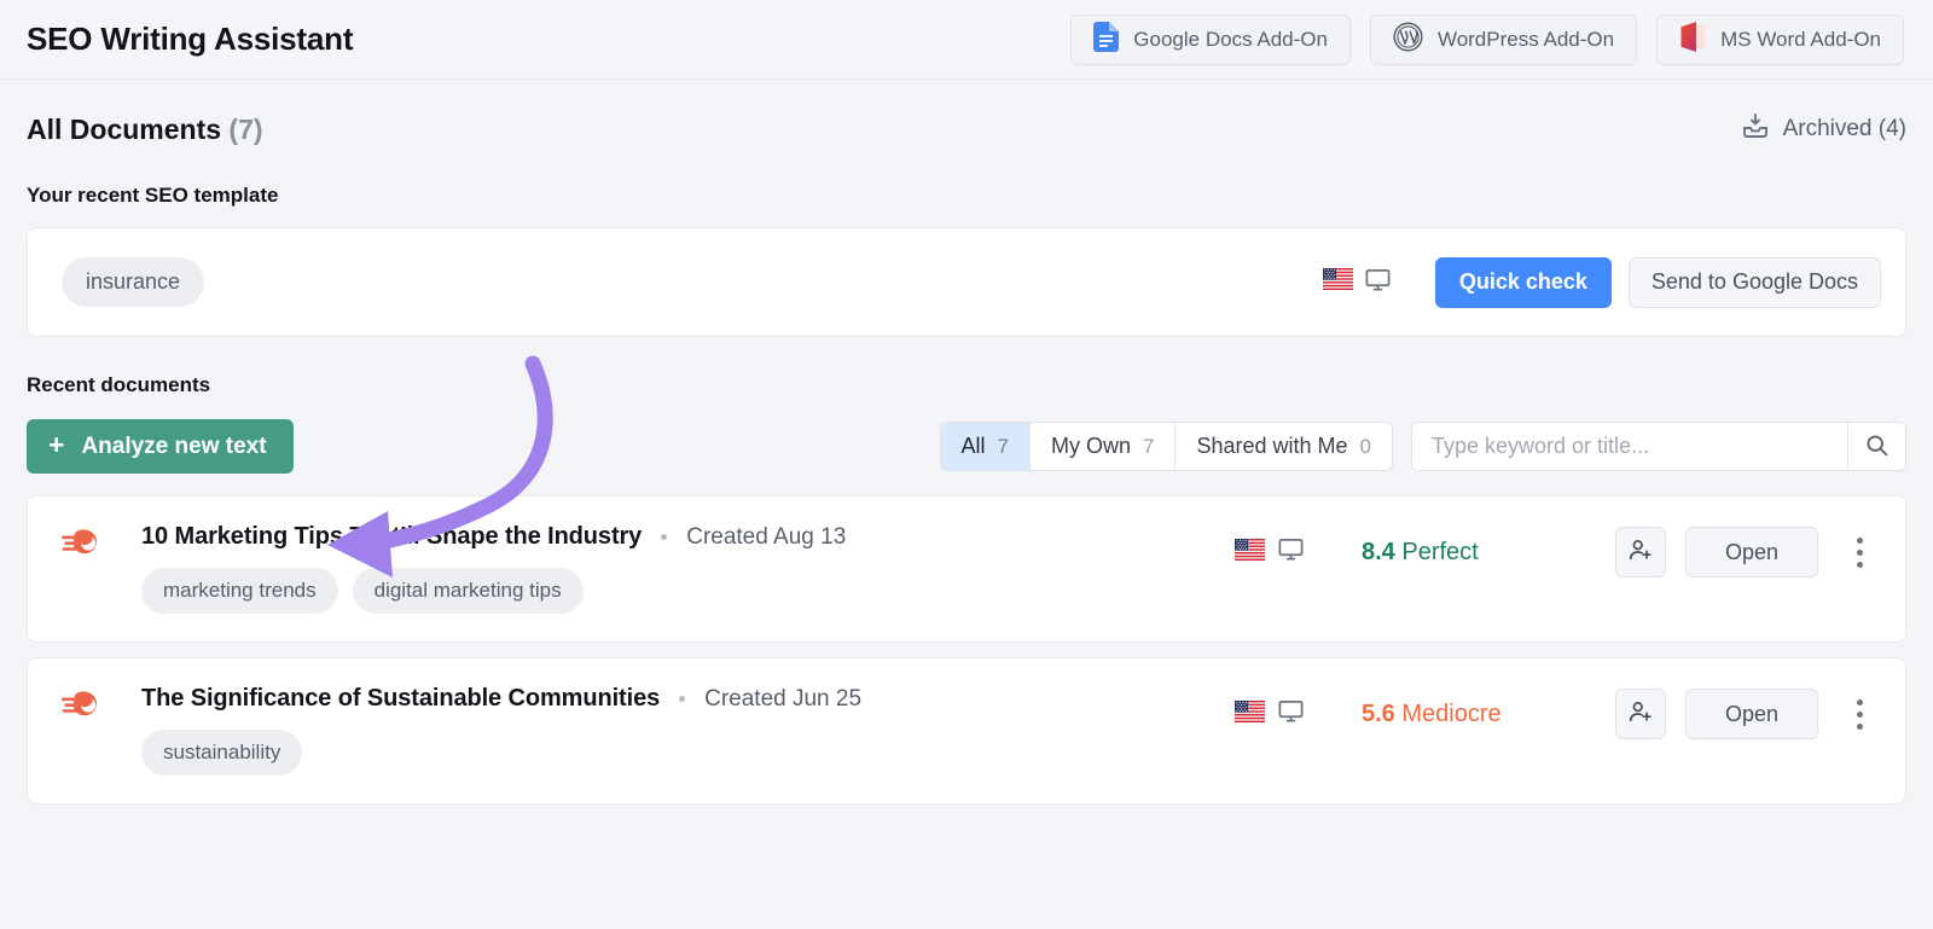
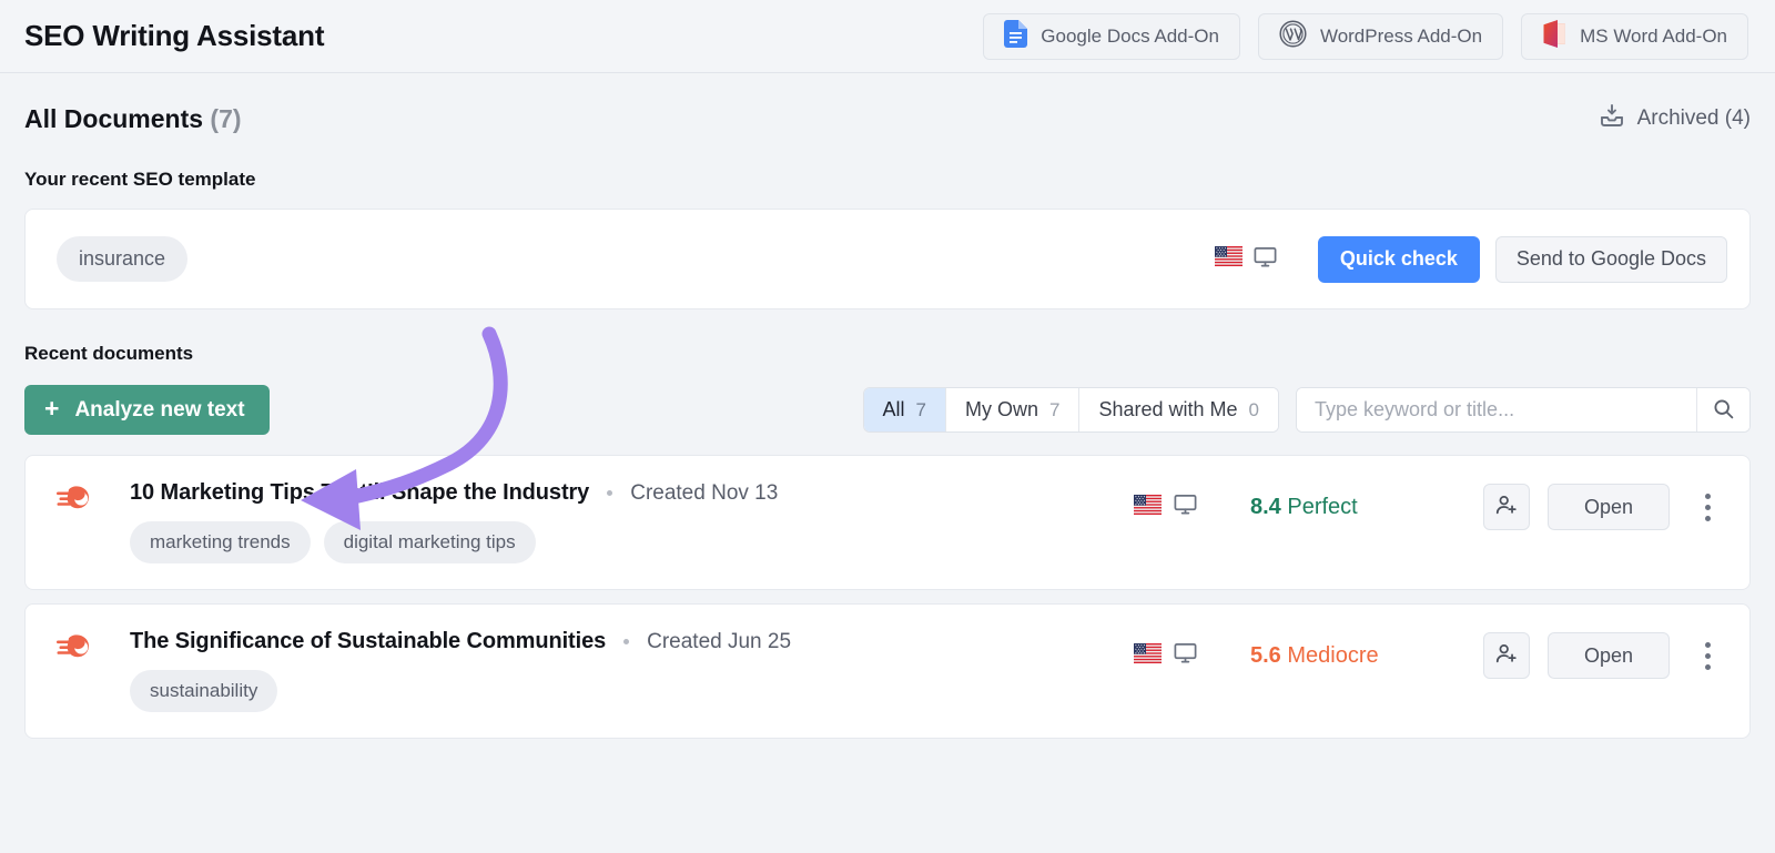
  SEO Writing Assistant
  Google Docs Add-On
  WordPress Add-On
  MS Word Add-On
  All Documents (7)
  Archived (4)
  Your recent SEO template
  insurance
  Quick check
  Send to Google Docs
  Recent documents
  +
  Analyze new text
  All
  7
  My Own
  7
  Shared with Me
  0
  Type keyword or title...
  10 Marketing Tips Shape the Industry
- Created Aug 13
+ Created Nov 13
  marketing trends
  digital marketing tips
  8.4 Perfect
  Open
  The Significance of Sustainable Communities
  Created Jun 25
  sustainability
  5.6 Mediocre
  Open
